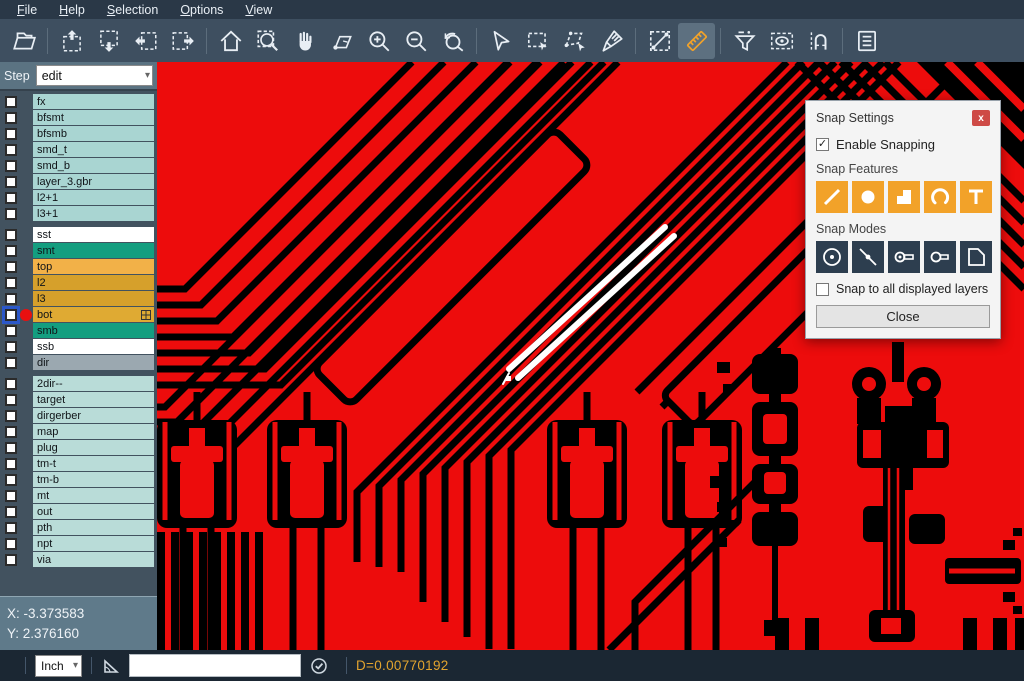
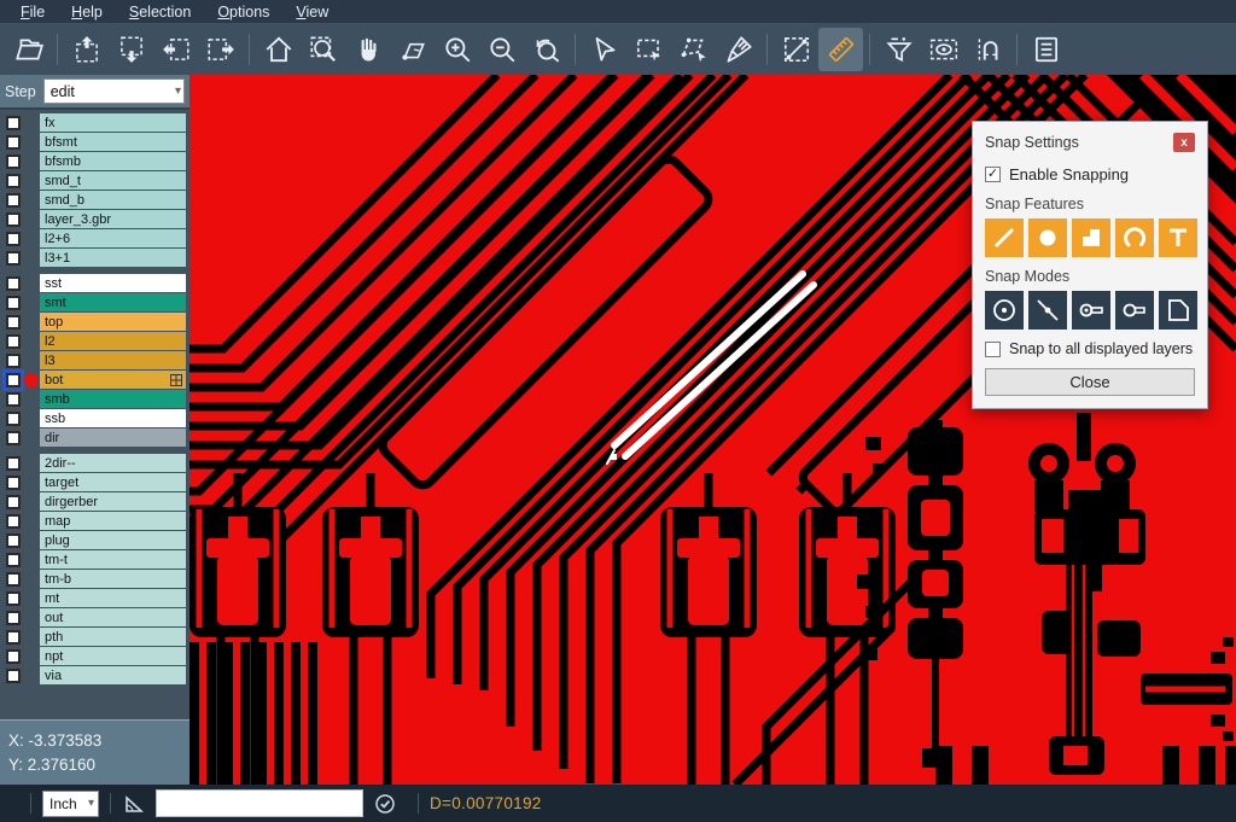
  File
  Help
  Selection
  Options
  View
  Step
  edit
  ▾
  fx
  bfsmt
  bfsmb
  smd_t
  smd_b
  layer_3.gbr
- l2+1
+ l2+6
  l3+1
  sst
  smt
  top
  l2
  l3
  bot
  smb
  ssb
  dir
  2dir--
  target
  dirgerber
  map
  plug
  tm-t
  tm-b
  mt
  out
  pth
  npt
  via
  X: -3.373583
  Y: 2.376160
  Snap Settings
  x
  ✓
  Enable Snapping
  Snap Features
  Snap Modes
  Snap to all displayed layers
  Close
  Inch
  ▾
  D=0.00770192
